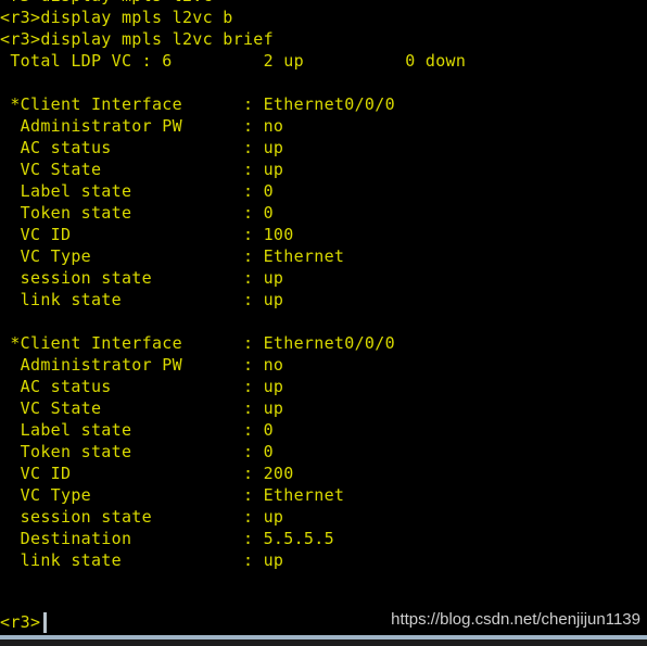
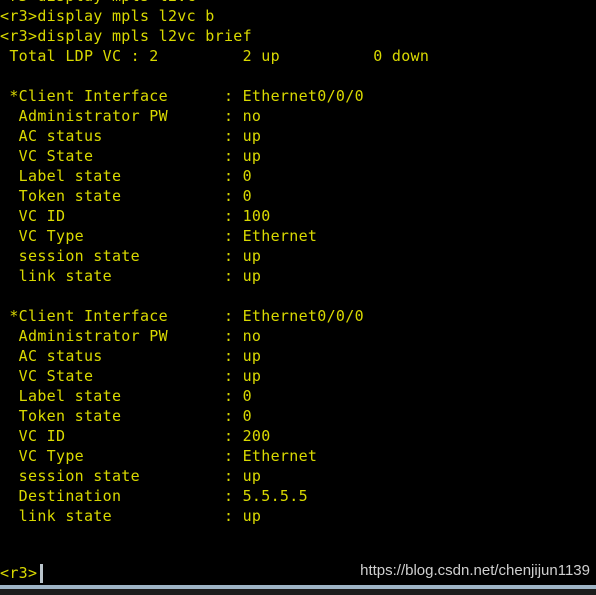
  <r3>display mpls l2vc b
  <r3>display mpls l2vc brief
- Total LDP VC : 6 2 up 0 down
+ Total LDP VC : 2 2 up 0 down
  *Client Interface : Ethernet0/0/0
  Administrator PW : no
  AC status : up
  VC State : up
  Label state : 0
  Token state : 0
  VC ID : 100
  VC Type : Ethernet
  session state : up
  link state : up
  *Client Interface : Ethernet0/0/0
  Administrator PW : no
  AC status : up
  VC State : up
  Label state : 0
  Token state : 0
  VC ID : 200
  VC Type : Ethernet
  session state : up
  Destination : 5.5.5.5
  link state : up
  <r3>
  https://blog.csdn.net/chenjijun1139
